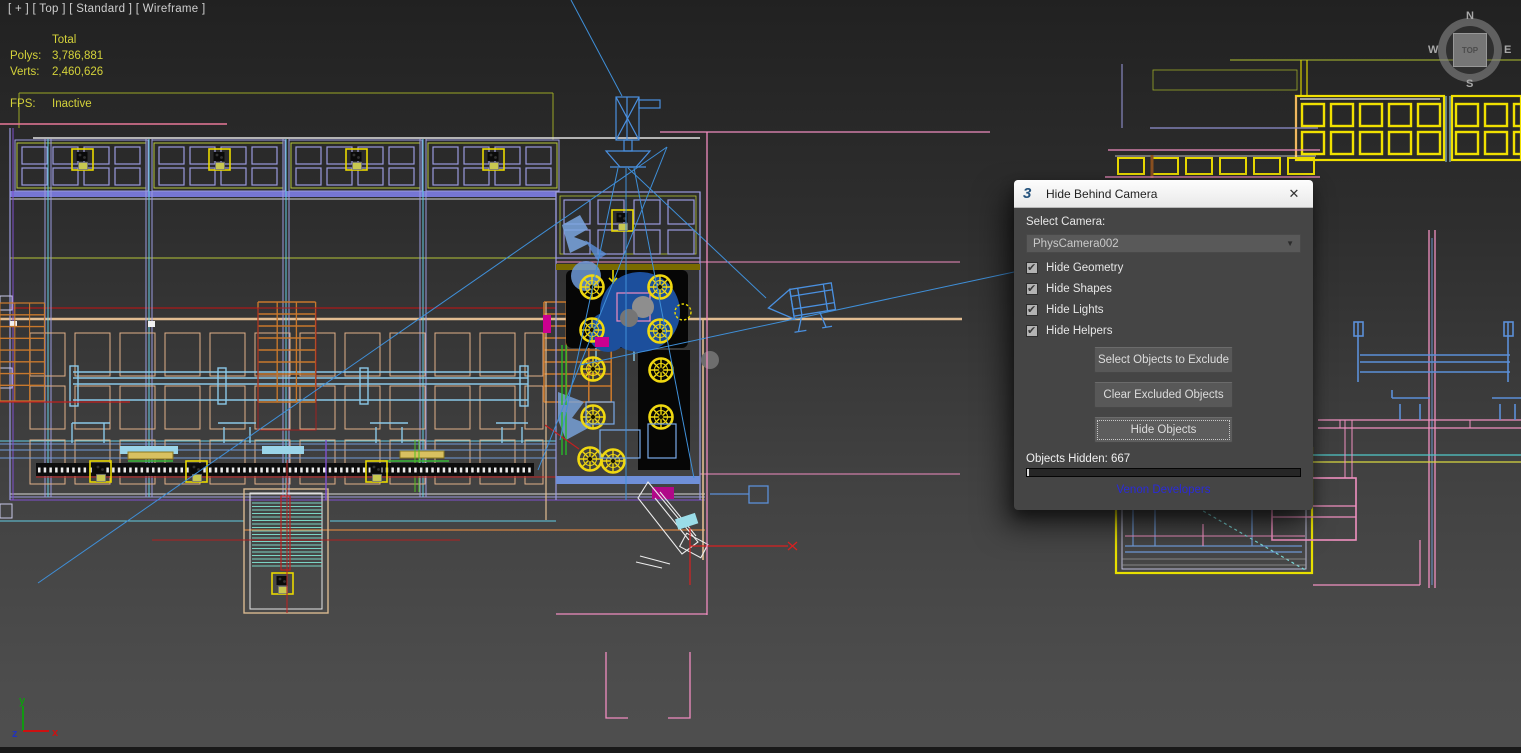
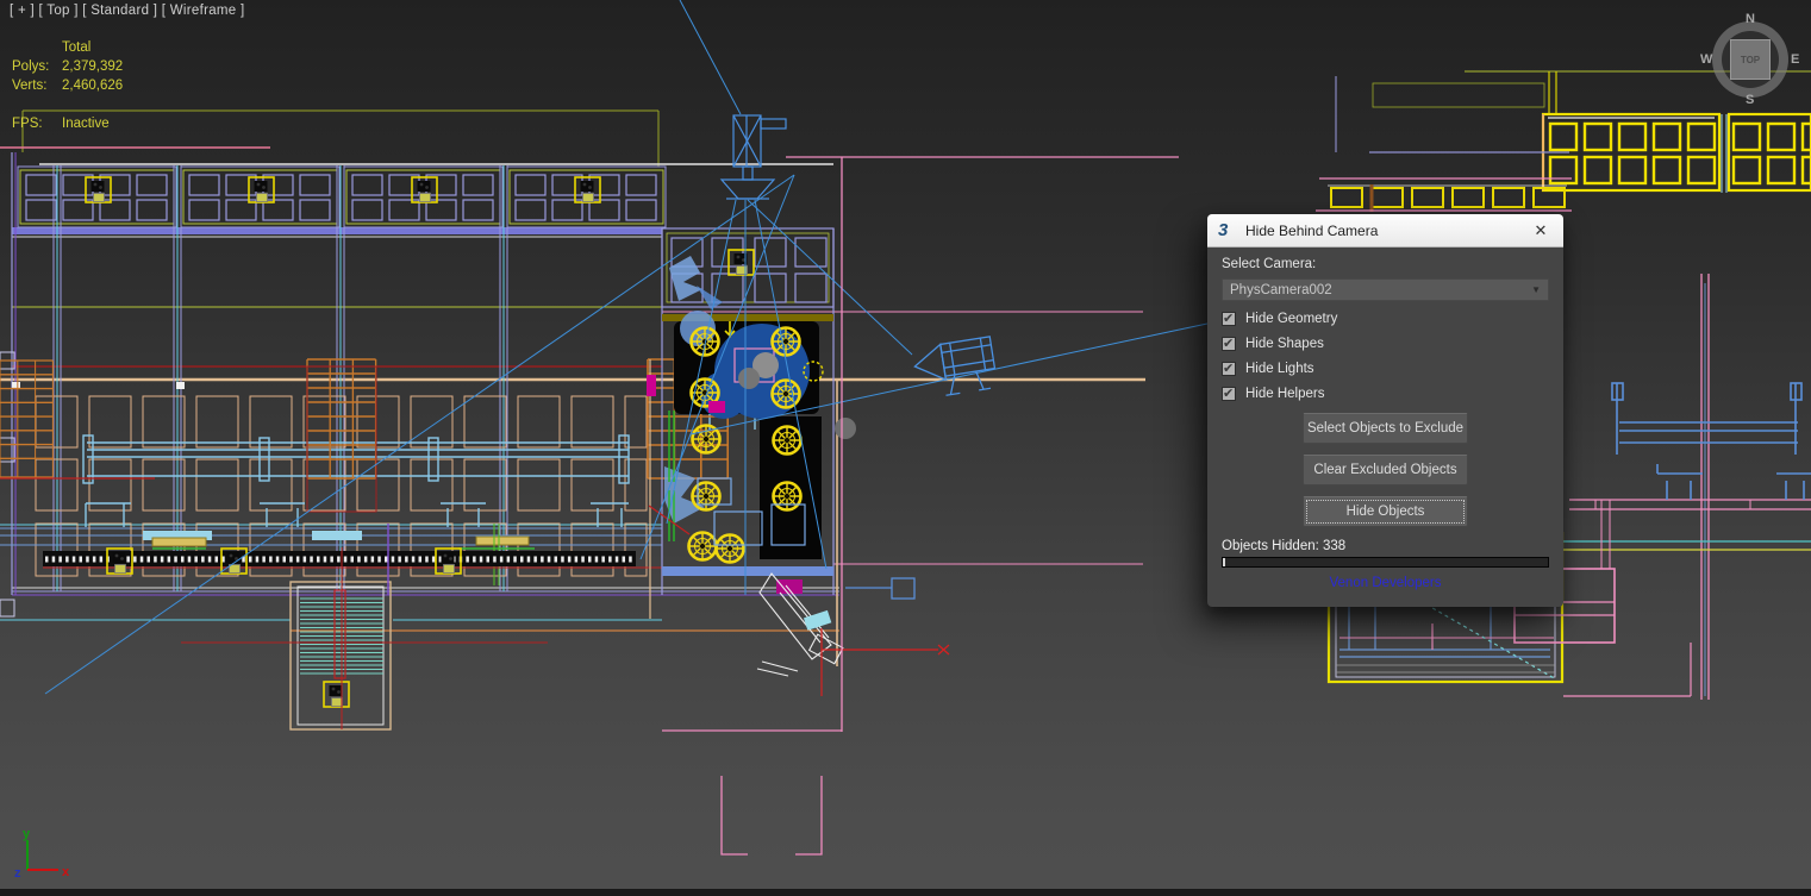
  y
  x
  z
  [ + ] [ Top ] [ Standard ] [ Wireframe ]
  Total
  Polys:
- 3,786,881
+ 2,379,392
  Verts:
  2,460,626
  FPS:
  Inactive
  TOP
  N
  S
  W
  E
  3
  Hide Behind Camera
  ✕
  Select Camera:
  PhysCamera002
  ▼
  ✔
  Hide Geometry
  ✔
  Hide Shapes
  ✔
  Hide Lights
  ✔
  Hide Helpers
  Select Objects to Exclude
  Clear Excluded Objects
  Hide Objects
- Objects Hidden: 667
+ Objects Hidden: 338
  Venon Developers
